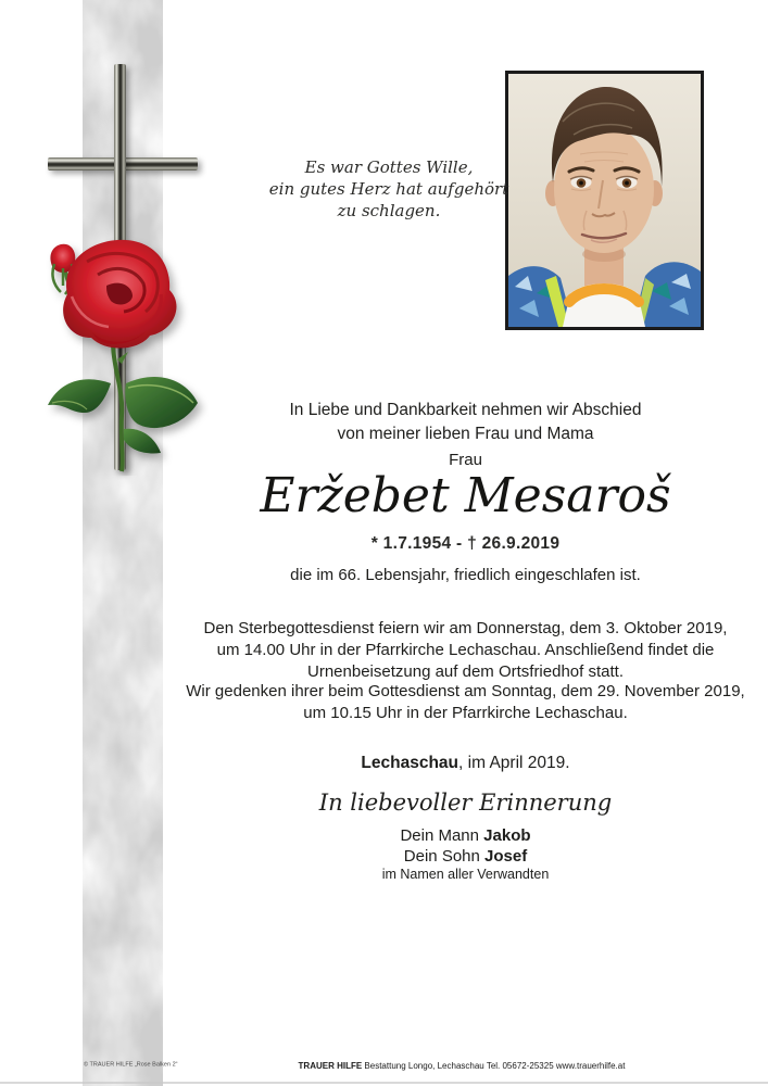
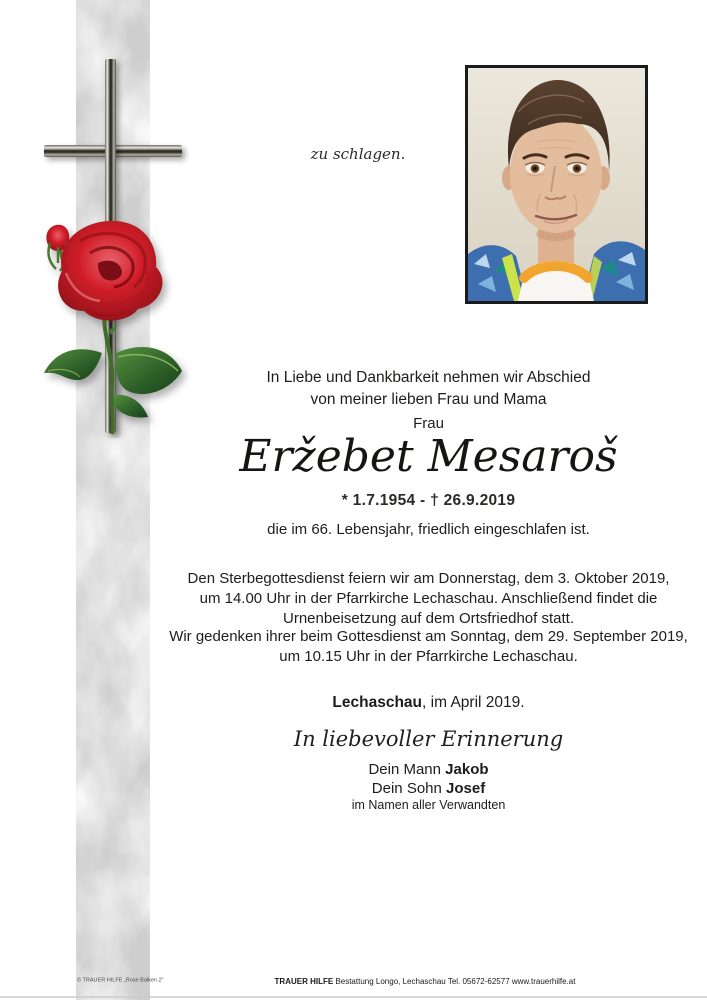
- Es war Gottes Wille,
- ein gutes Herz hat aufgehört
  zu schlagen.
  In Liebe und Dankbarkeit nehmen wir Abschied
  von meiner lieben Frau und Mama
  Frau
  Eržebet Mesaroš
  * 1.7.1954 - † 26.9.2019
  die im 66. Lebensjahr, friedlich eingeschlafen ist.
  Den Sterbegottesdienst feiern wir am Donnerstag, dem 3. Oktober 2019,
  um 14.00 Uhr in der Pfarrkirche Lechaschau. Anschließend findet die
  Urnenbeisetzung auf dem Ortsfriedhof statt.
- Wir gedenken ihrer beim Gottesdienst am Sonntag, dem 29. November 2019,
+ Wir gedenken ihrer beim Gottesdienst am Sonntag, dem 29. September 2019,
  um 10.15 Uhr in der Pfarrkirche Lechaschau.
  Lechaschau, im April 2019.
  In liebevoller Erinnerung
  Dein Mann Jakob
  Dein Sohn Josef
  im Namen aller Verwandten
- TRAUER HILFE Bestattung Longo, Lechaschau Tel. 05672-25325 www.trauerhilfe.at
+ TRAUER HILFE Bestattung Longo, Lechaschau Tel. 05672-62577 www.trauerhilfe.at
